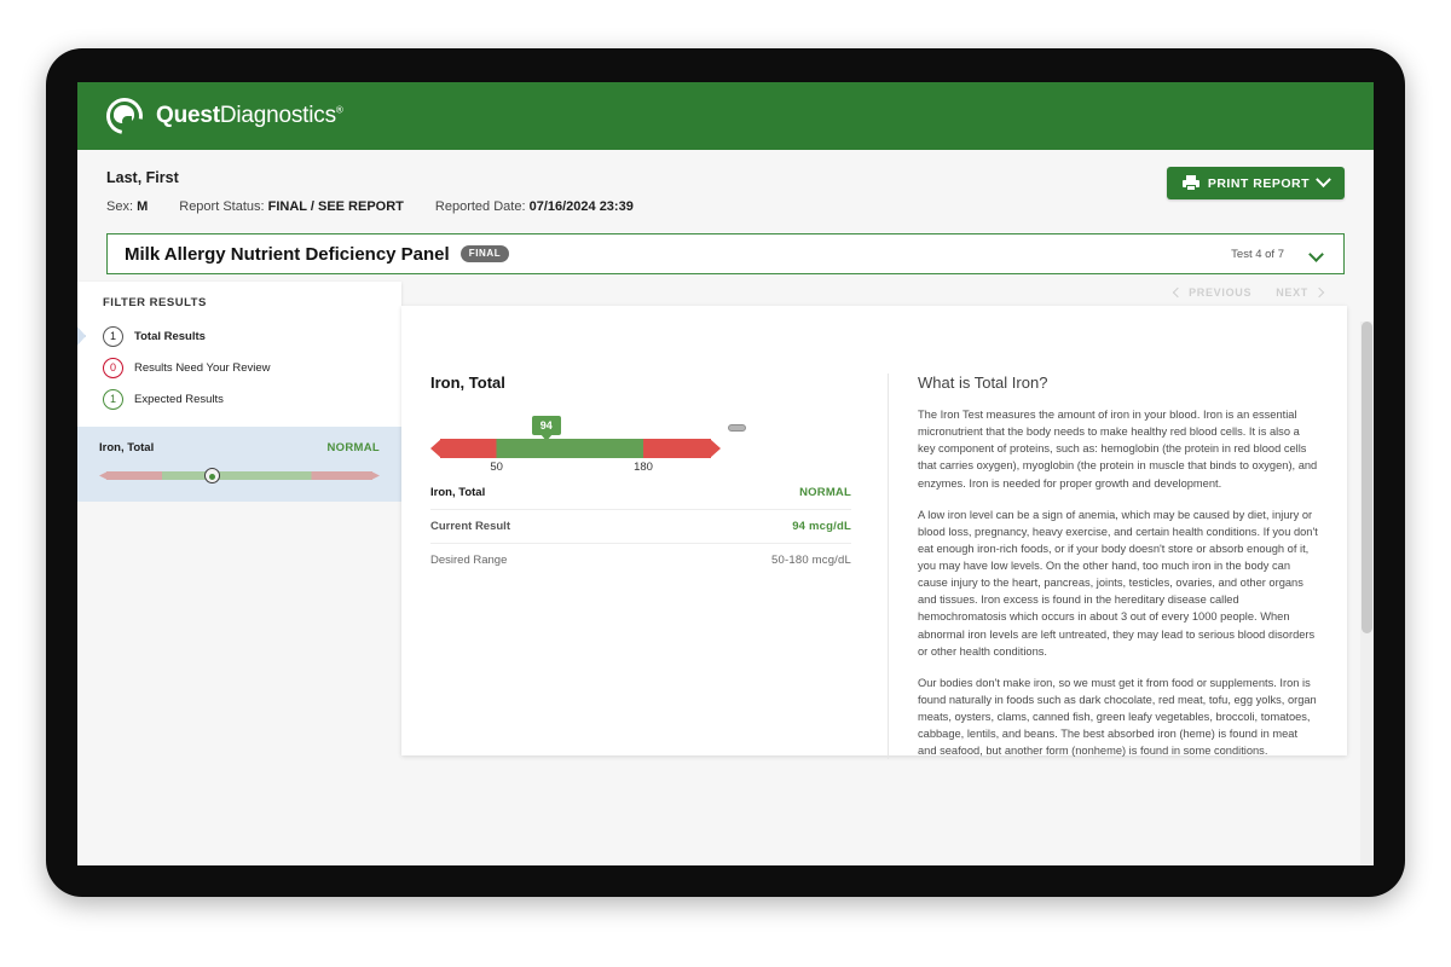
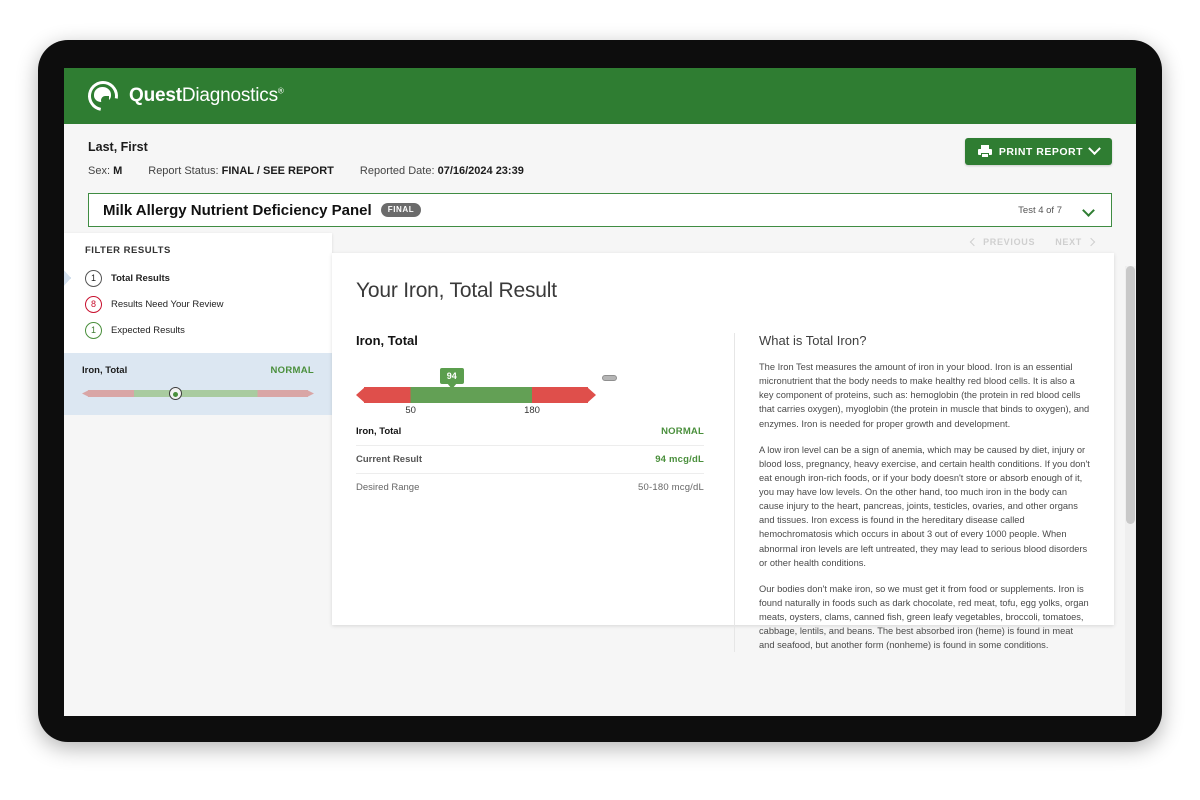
  QuestDiagnostics®
  Last, First
  Sex: M
  Report Status: FINAL / SEE REPORT
  Reported Date: 07/16/2024 23:39
  PRINT REPORT
  Milk Allergy Nutrient Deficiency Panel
  FINAL
  Test 4 of 7
  FILTER RESULTS
  1
  Total Results
- 0
+ 8
  Results Need Your Review
  1
  Expected Results
  Iron, Total
  NORMAL
  PREVIOUS
  NEXT
+ Your Iron, Total Result
  Iron, Total
  94
  50
  180
  Iron, Total
  NORMAL
  Current Result
  94 mcg/dL
  Desired Range
  50-180 mcg/dL
  What is Total Iron?
  The Iron Test measures the amount of iron in your blood. Iron is an essential micronutrient that the body needs to make healthy red blood cells. It is also a key component of proteins, such as: hemoglobin (the protein in red blood cells that carries oxygen), myoglobin (the protein in muscle that binds to oxygen), and enzymes. Iron is needed for proper growth and development.
  A low iron level can be a sign of anemia, which may be caused by diet, injury or blood loss, pregnancy, heavy exercise, and certain health conditions. If you don't eat enough iron-rich foods, or if your body doesn't store or absorb enough of it, you may have low levels. On the other hand, too much iron in the body can cause injury to the heart, pancreas, joints, testicles, ovaries, and other organs and tissues. Iron excess is found in the hereditary disease called hemochromatosis which occurs in about 3 out of every 1000 people. When abnormal iron levels are left untreated, they may lead to serious blood disorders or other health conditions.
  Our bodies don't make iron, so we must get it from food or supplements. Iron is found naturally in foods such as dark chocolate, red meat, tofu, egg yolks, organ meats, oysters, clams, canned fish, green leafy vegetables, broccoli, tomatoes, cabbage, lentils, and beans. The best absorbed iron (heme) is found in meat and seafood, but another form (nonheme) is found in some conditions.
